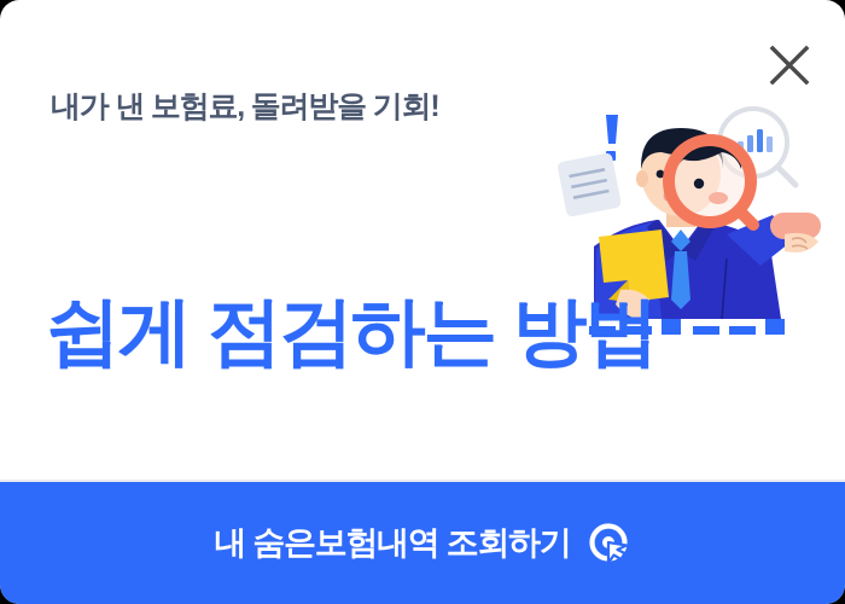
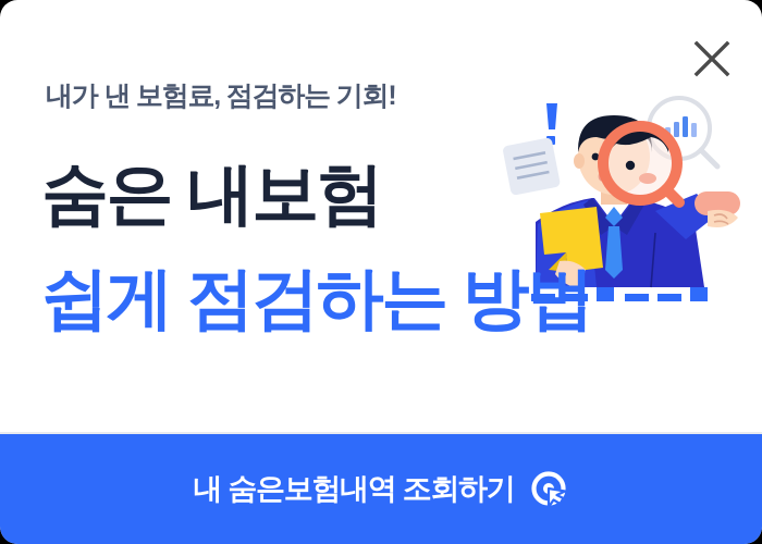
- 내가 낸 보험료, 돌려받을 기회!
+ 내가 낸 보험료, 점검하는 기회!
+ 숨은 내보험
  쉽게 점검하는 방법
  내 숨은보험내역 조회하기
